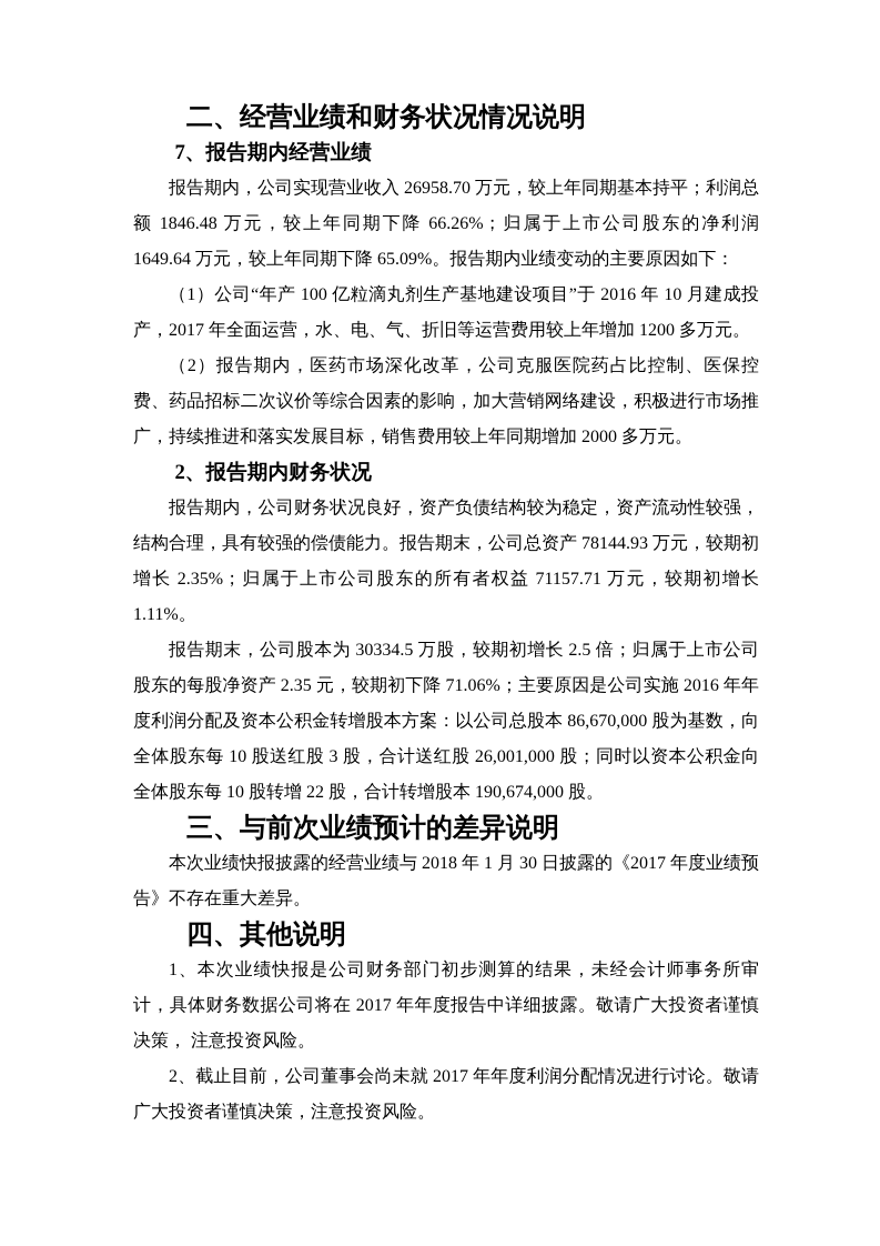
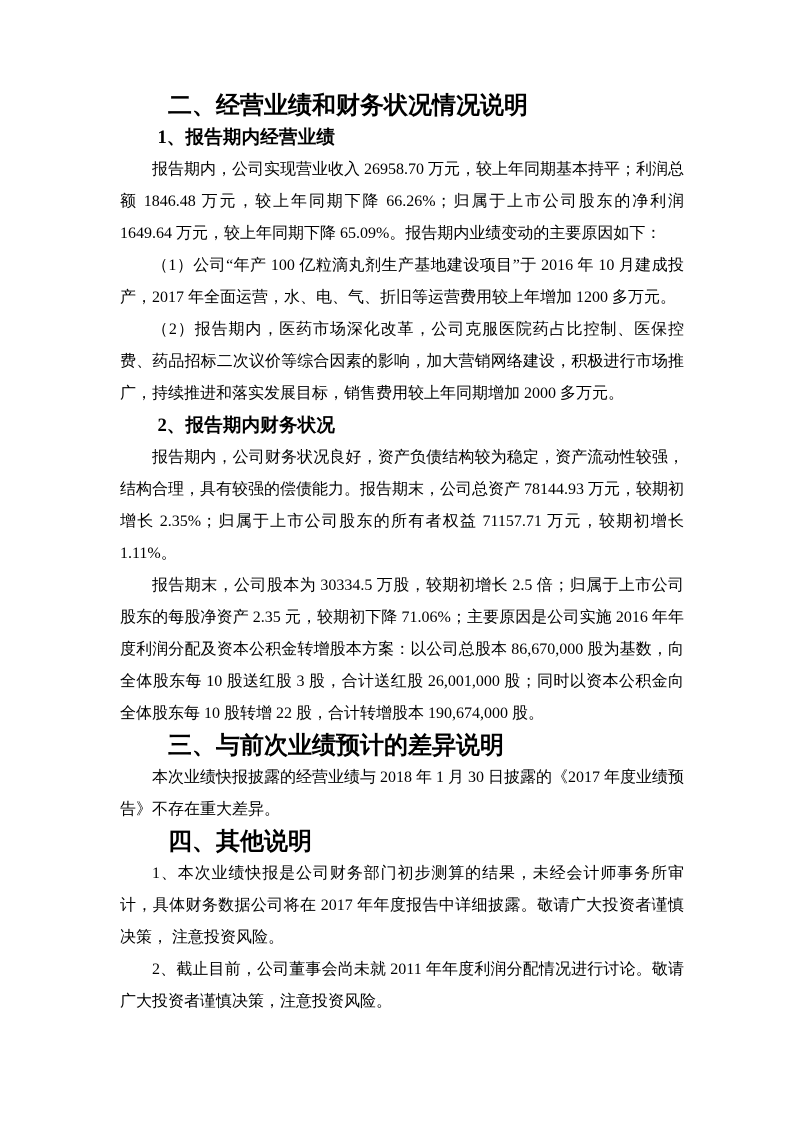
  二、经营业绩和财务状况情况说明
- 7、报告期内经营业绩
+ 1、报告期内经营业绩
  报告期内，公司实现营业收入 26958.70 万元，较上年同期基本持平；利润总额 1846.48 万元，较上年同期下降 66.26%；归属于上市公司股东的净利润 1649.64 万元，较上年同期下降 65.09%。报告期内业绩变动的主要原因如下：
  （1）公司“年产 100 亿粒滴丸剂生产基地建设项目”于 2016 年 10 月建成投产，2017 年全面运营，水、电、气、折旧等运营费用较上年增加 1200 多万元。
  （2）报告期内，医药市场深化改革，公司克服医院药占比控制、医保控费、药品招标二次议价等综合因素的影响，加大营销网络建设，积极进行市场推广，持续推进和落实发展目标，销售费用较上年同期增加 2000 多万元。
  2、报告期内财务状况
  报告期内，公司财务状况良好，资产负债结构较为稳定，资产流动性较强，结构合理，具有较强的偿债能力。报告期末，公司总资产 78144.93 万元，较期初增长 2.35%；归属于上市公司股东的所有者权益 71157.71 万元，较期初增长 1.11%。
  报告期末，公司股本为 30334.5 万股，较期初增长 2.5 倍；归属于上市公司股东的每股净资产 2.35 元，较期初下降 71.06%；主要原因是公司实施 2016 年年度利润分配及资本公积金转增股本方案：以公司总股本 86,670,000 股为基数，向全体股东每 10 股送红股 3 股，合计送红股 26,001,000 股；同时以资本公积金向全体股东每 10 股转增 22 股，合计转增股本 190,674,000 股。
  三、与前次业绩预计的差异说明
  本次业绩快报披露的经营业绩与 2018 年 1 月 30 日披露的《2017 年度业绩预告》不存在重大差异。
  四、其他说明
  1、本次业绩快报是公司财务部门初步测算的结果，未经会计师事务所审计，具体财务数据公司将在 2017 年年度报告中详细披露。敬请广大投资者谨慎决策， 注意投资风险。
- 2、截止目前，公司董事会尚未就 2017 年年度利润分配情况进行讨论。敬请广大投资者谨慎决策，注意投资风险。
+ 2、截止目前，公司董事会尚未就 2011 年年度利润分配情况进行讨论。敬请广大投资者谨慎决策，注意投资风险。
